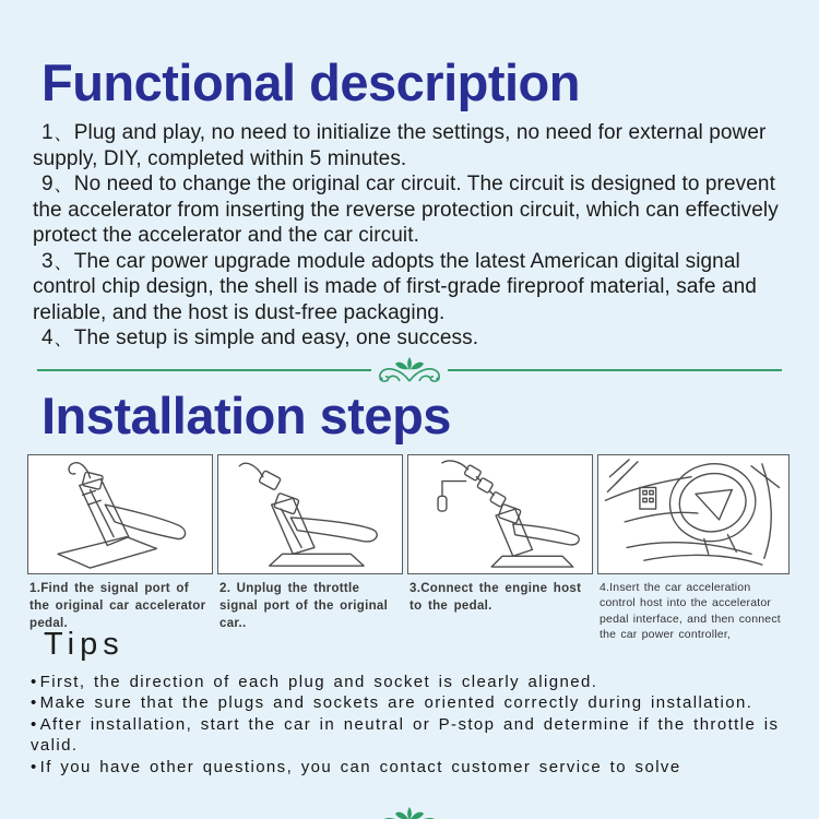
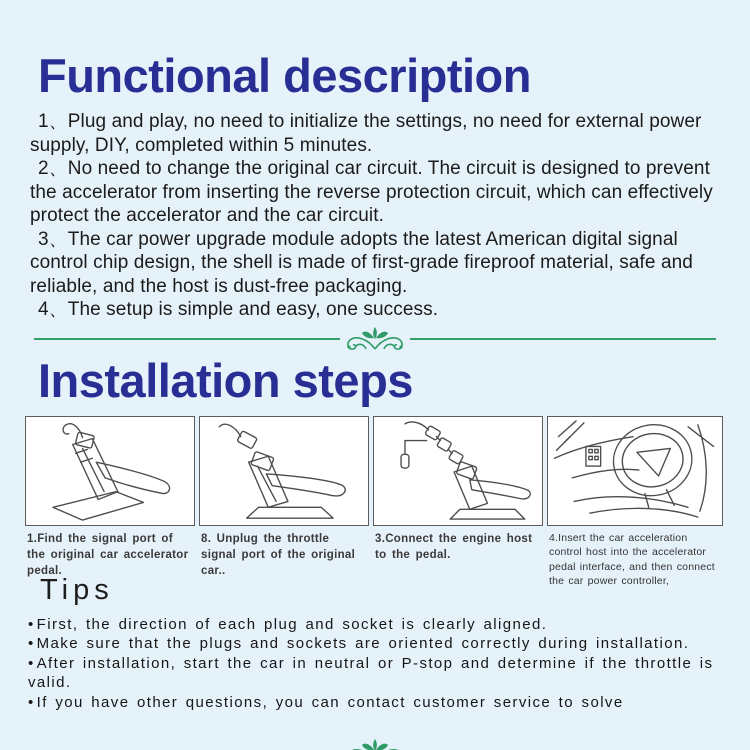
  Functional description
  1、Plug and play, no need to initialize the settings, no need for external power supply, DIY, completed within 5 minutes.
- 9、No need to change the original car circuit. The circuit is designed to prevent the accelerator from inserting the reverse protection circuit, which can effectively protect the accelerator and the car circuit.
+ 2、No need to change the original car circuit. The circuit is designed to prevent the accelerator from inserting the reverse protection circuit, which can effectively protect the accelerator and the car circuit.
  3、The car power upgrade module adopts the latest American digital signal control chip design, the shell is made of first-grade fireproof material, safe and reliable, and the host is dust-free packaging.
  4、The setup is simple and easy, one success.
  Installation steps
  1.Find the signal port of the original car accelerator pedal.
- 2. Unplug the throttle signal port of the original car..
+ 8. Unplug the throttle signal port of the original car..
  3.Connect the engine host to the pedal.
  4.Insert the car acceleration control host into the accelerator pedal interface, and then connect the car power controller,
  Tips
  •First, the direction of each plug and socket is clearly aligned.
  •Make sure that the plugs and sockets are oriented correctly during installation.
  •After installation, start the car in neutral or P-stop and determine if the throttle is valid.
  •If you have other questions, you can contact customer service to solve
